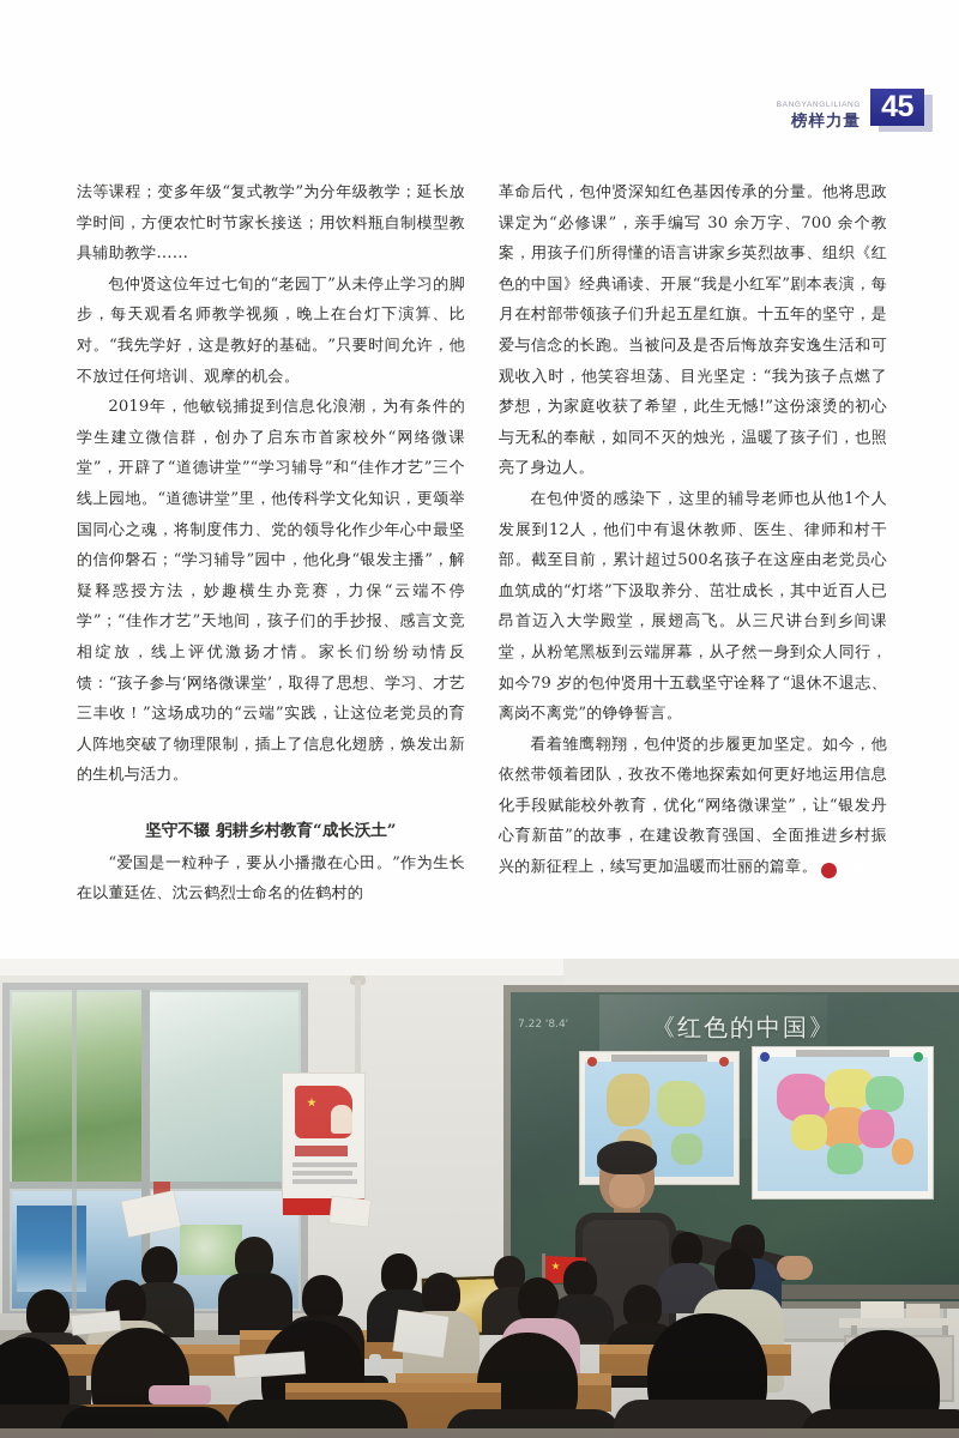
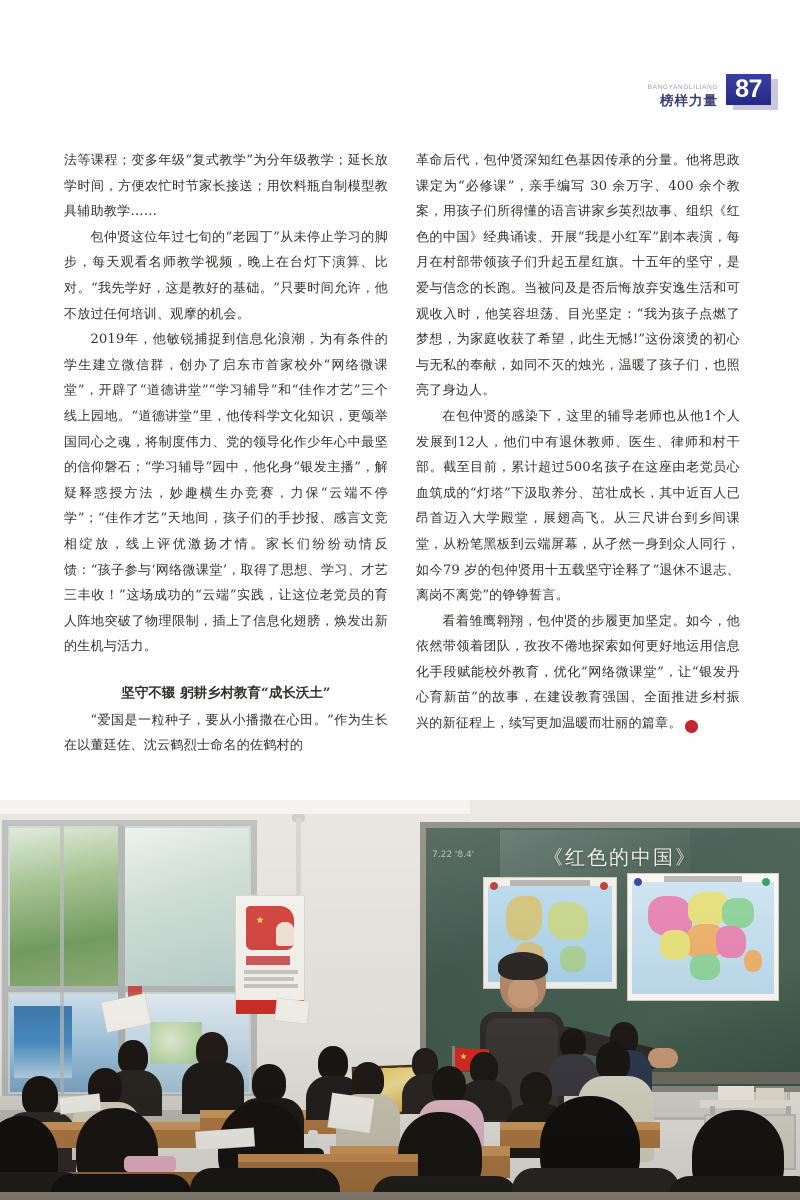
  榜样力量
- 45
+ 87
  法等课程；变多年级“复式教学”为分年级教学；延长放学时间，方便农忙时节家长接送；用饮料瓶自制模型教具辅助教学……
  包仲贤这位年过七旬的“老园丁”从未停止学习的脚步，每天观看名师教学视频，晚上在台灯下演算、比对。“我先学好，这是教好的基础。”只要时间允许，他不放过任何培训、观摩的机会。
  2019年，他敏锐捕捉到信息化浪潮，为有条件的学生建立微信群，创办了启东市首家校外“网络微课堂”，开辟了“道德讲堂”“学习辅导”和“佳作才艺”三个线上园地。“道德讲堂”里，他传科学文化知识，更颂举国同心之魂，将制度伟力、党的领导化作少年心中最坚的信仰磐石；“学习辅导”园中，他化身“银发主播”，解疑释惑授方法，妙趣横生办竞赛，力保“云端不停学”；“佳作才艺”天地间，孩子们的手抄报、感言文竞相绽放，线上评优激扬才情。家长们纷纷动情反馈：“孩子参与‘网络微课堂’，取得了思想、学习、才艺三丰收！”这场成功的“云端”实践，让这位老党员的育人阵地突破了物理限制，插上了信息化翅膀，焕发出新的生机与活力。
  坚守不辍 躬耕乡村教育“成长沃土”
  “爱国是一粒种子，要从小播撒在心田。”作为生长在以董廷佐、沈云鹤烈士命名的佐鹤村的
- 革命后代，包仲贤深知红色基因传承的分量。他将思政课定为“必修课”，亲手编写 30 余万字、700 余个教案，用孩子们所得懂的语言讲家乡英烈故事、组织《红色的中国》经典诵读、开展“我是小红军”剧本表演，每月在村部带领孩子们升起五星红旗。十五年的坚守，是爱与信念的长跑。当被问及是否后悔放弃安逸生活和可观收入时，他笑容坦荡、目光坚定：“我为孩子点燃了梦想，为家庭收获了希望，此生无憾!”这份滚烫的初心与无私的奉献，如同不灭的烛光，温暖了孩子们，也照亮了身边人。
+ 革命后代，包仲贤深知红色基因传承的分量。他将思政课定为“必修课”，亲手编写 30 余万字、400 余个教案，用孩子们所得懂的语言讲家乡英烈故事、组织《红色的中国》经典诵读、开展“我是小红军”剧本表演，每月在村部带领孩子们升起五星红旗。十五年的坚守，是爱与信念的长跑。当被问及是否后悔放弃安逸生活和可观收入时，他笑容坦荡、目光坚定：“我为孩子点燃了梦想，为家庭收获了希望，此生无憾!”这份滚烫的初心与无私的奉献，如同不灭的烛光，温暖了孩子们，也照亮了身边人。
  在包仲贤的感染下，这里的辅导老师也从他1个人发展到12人，他们中有退休教师、医生、律师和村干部。截至目前，累计超过500名孩子在这座由老党员心血筑成的“灯塔”下汲取养分、茁壮成长，其中近百人已昂首迈入大学殿堂，展翅高飞。从三尺讲台到乡间课堂，从粉笔黑板到云端屏幕，从孑然一身到众人同行，如今79 岁的包仲贤用十五载坚守诠释了“退休不退志、离岗不离党”的铮铮誓言。
  看着雏鹰翱翔，包仲贤的步履更加坚定。如今，他依然带领着团队，孜孜不倦地探索如何更好地运用信息化手段赋能校外教育，优化“网络微课堂”，让“银发丹心育新苗”的故事，在建设教育强国、全面推进乡村振兴的新征程上，续写更加温暖而壮丽的篇章。
